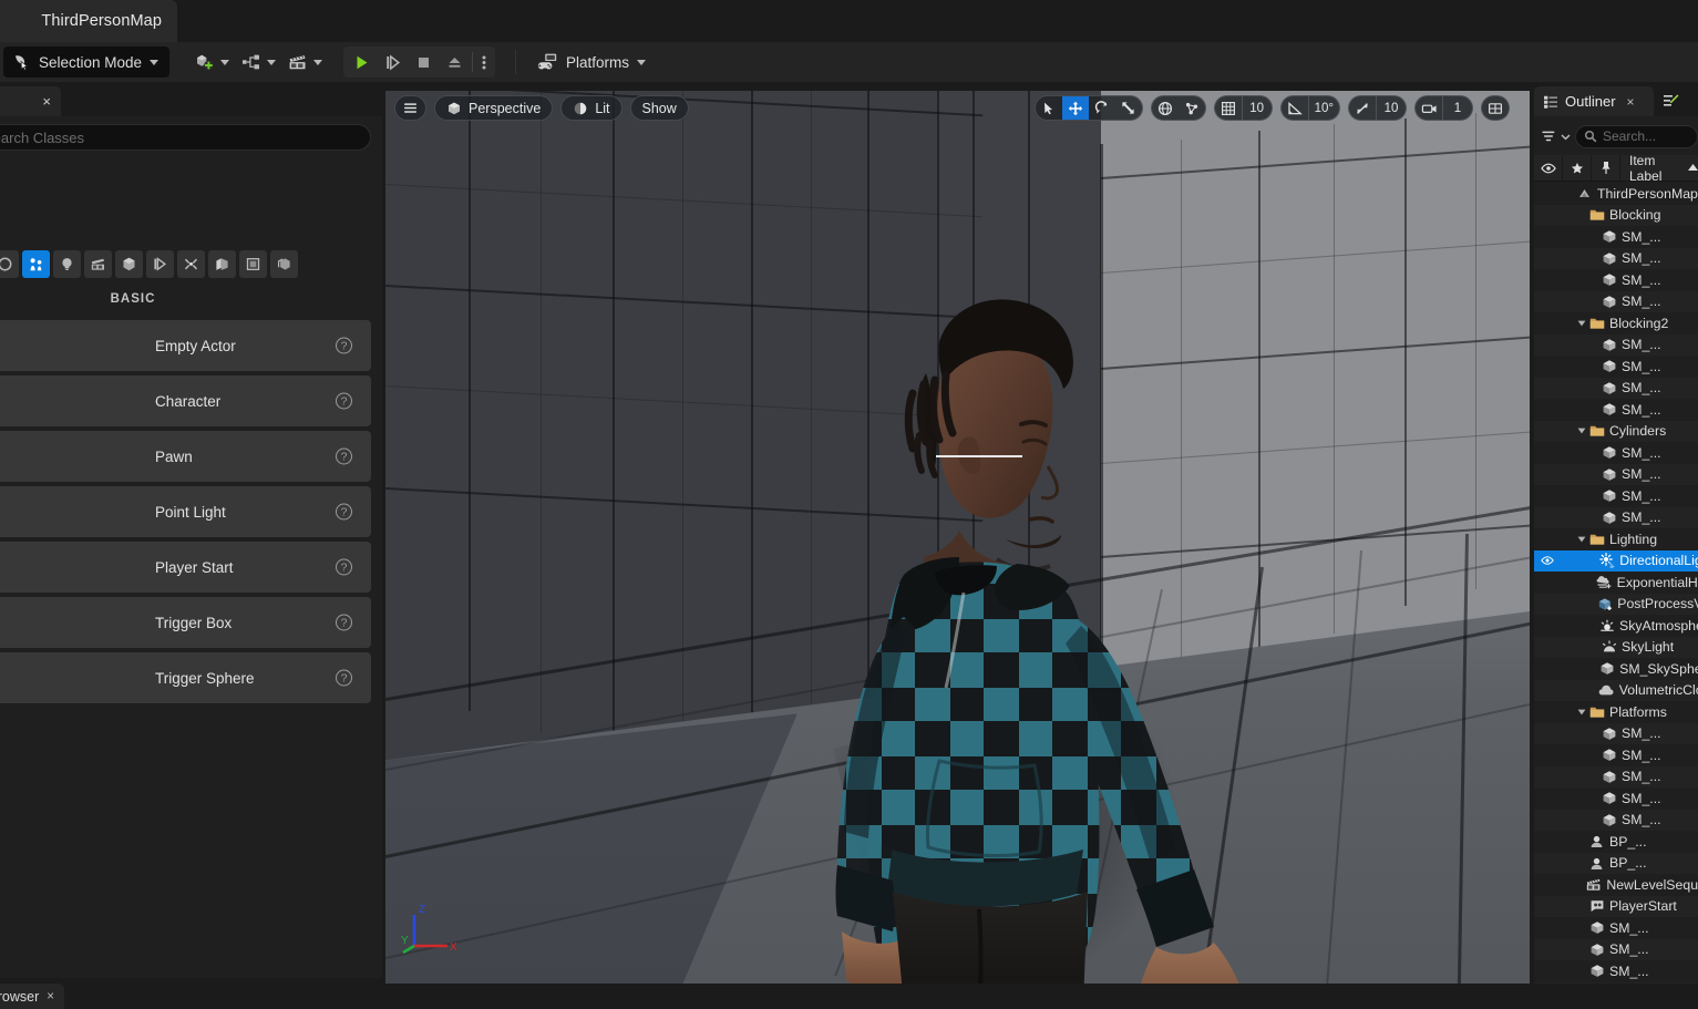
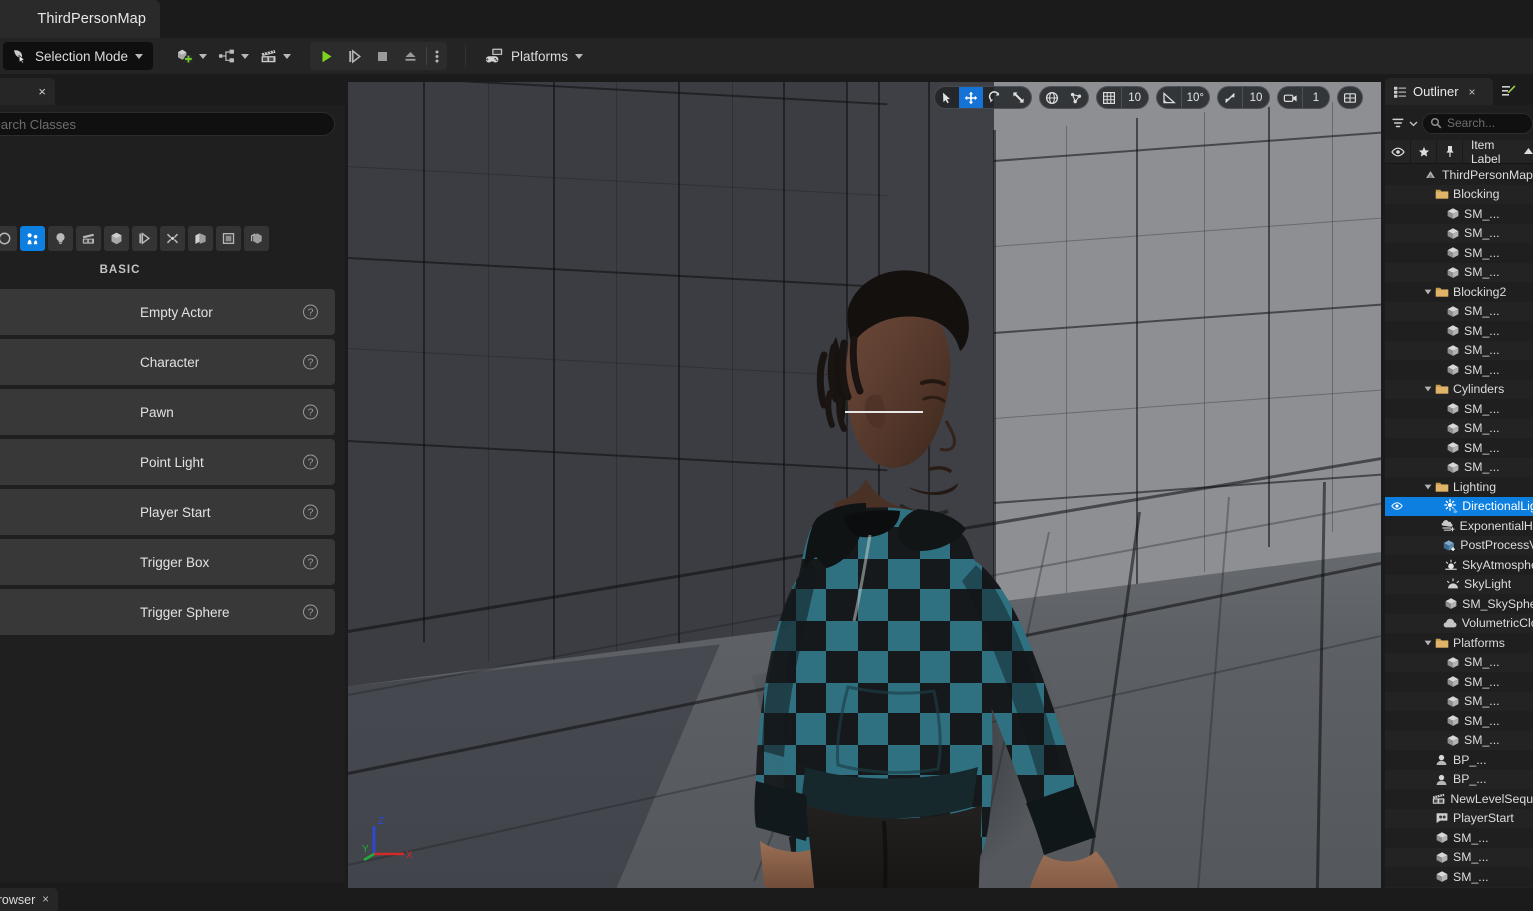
  ThirdPersonMap
  Selection Mode
  Platforms
  ×
  arch Classes
  BASIC
  Empty Actor
  ?
  Character
  ?
  Pawn
  ?
  Point Light
  ?
  Player Start
  ?
  Trigger Box
  ?
  Trigger Sphere
  ?
  Z
  X
  Y
- Perspective
- Lit
- Show
  10
  10°
  10
  1
  Outliner
  ×
  Search...
  Item Label
  ThirdPersonMap
  Blocking
  SM_...
  SM_...
  SM_...
  SM_...
  Blocking2
  SM_...
  SM_...
  SM_...
  SM_...
  Cylinders
  SM_...
  SM_...
  SM_...
  SM_...
  Lighting
  DirectionalLi
  SkyAtmosph
  SkyLight
  SM_SkySph
  VolumetricCl
  Platforms
  SM_...
  SM_...
  SM_...
  SM_...
  SM_...
  BP_...
  BP_...
  NewLevelSequ
  PlayerStart
  SM_...
  SM_...
  SM_...
  ×
